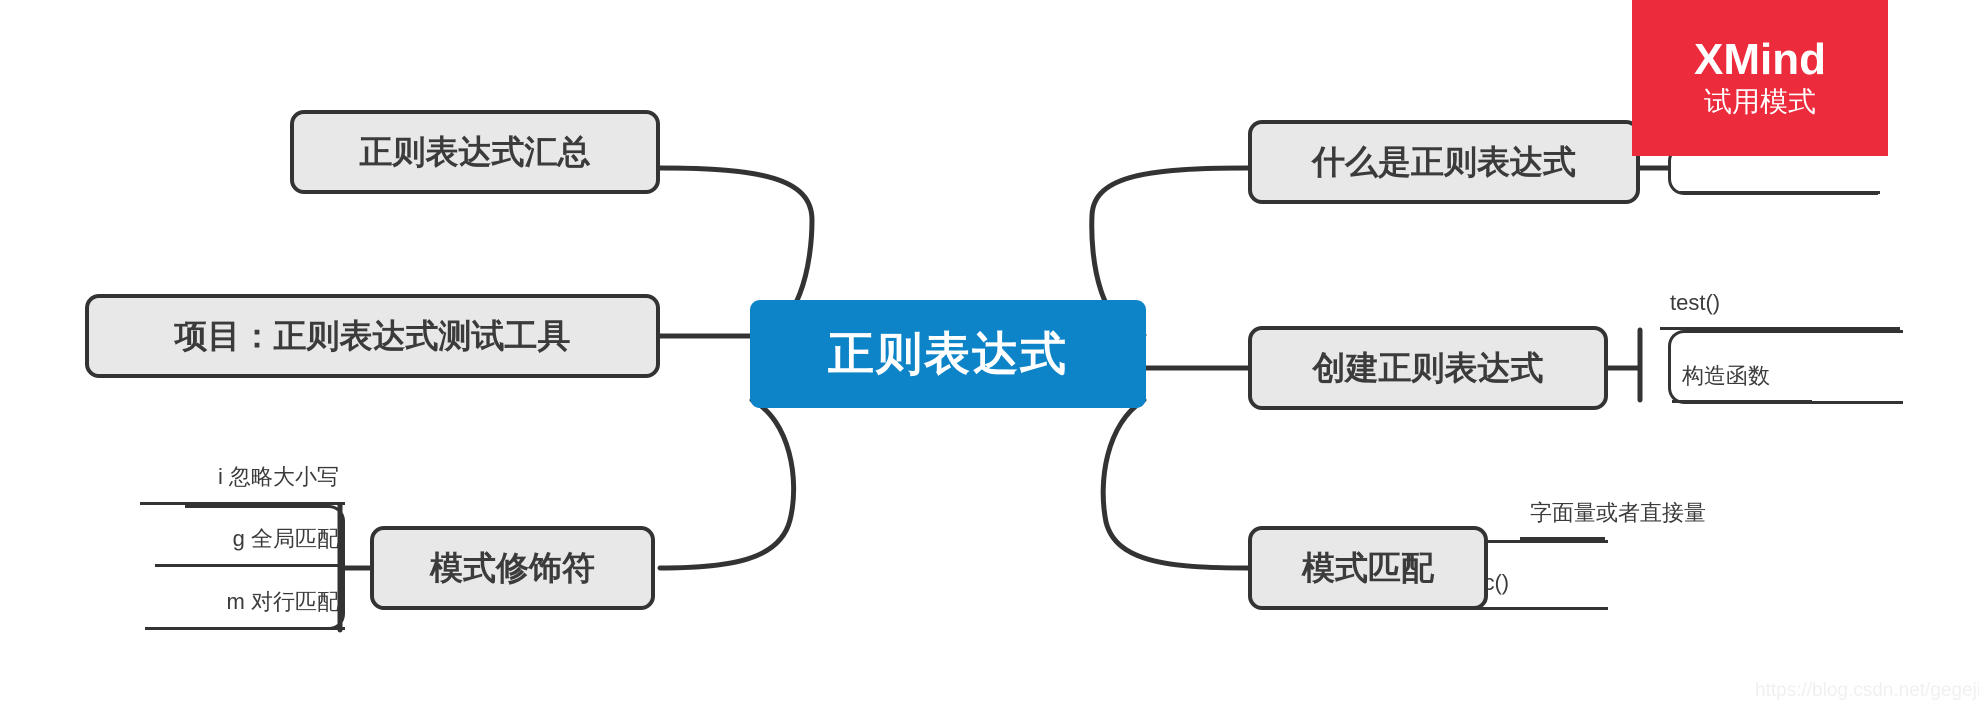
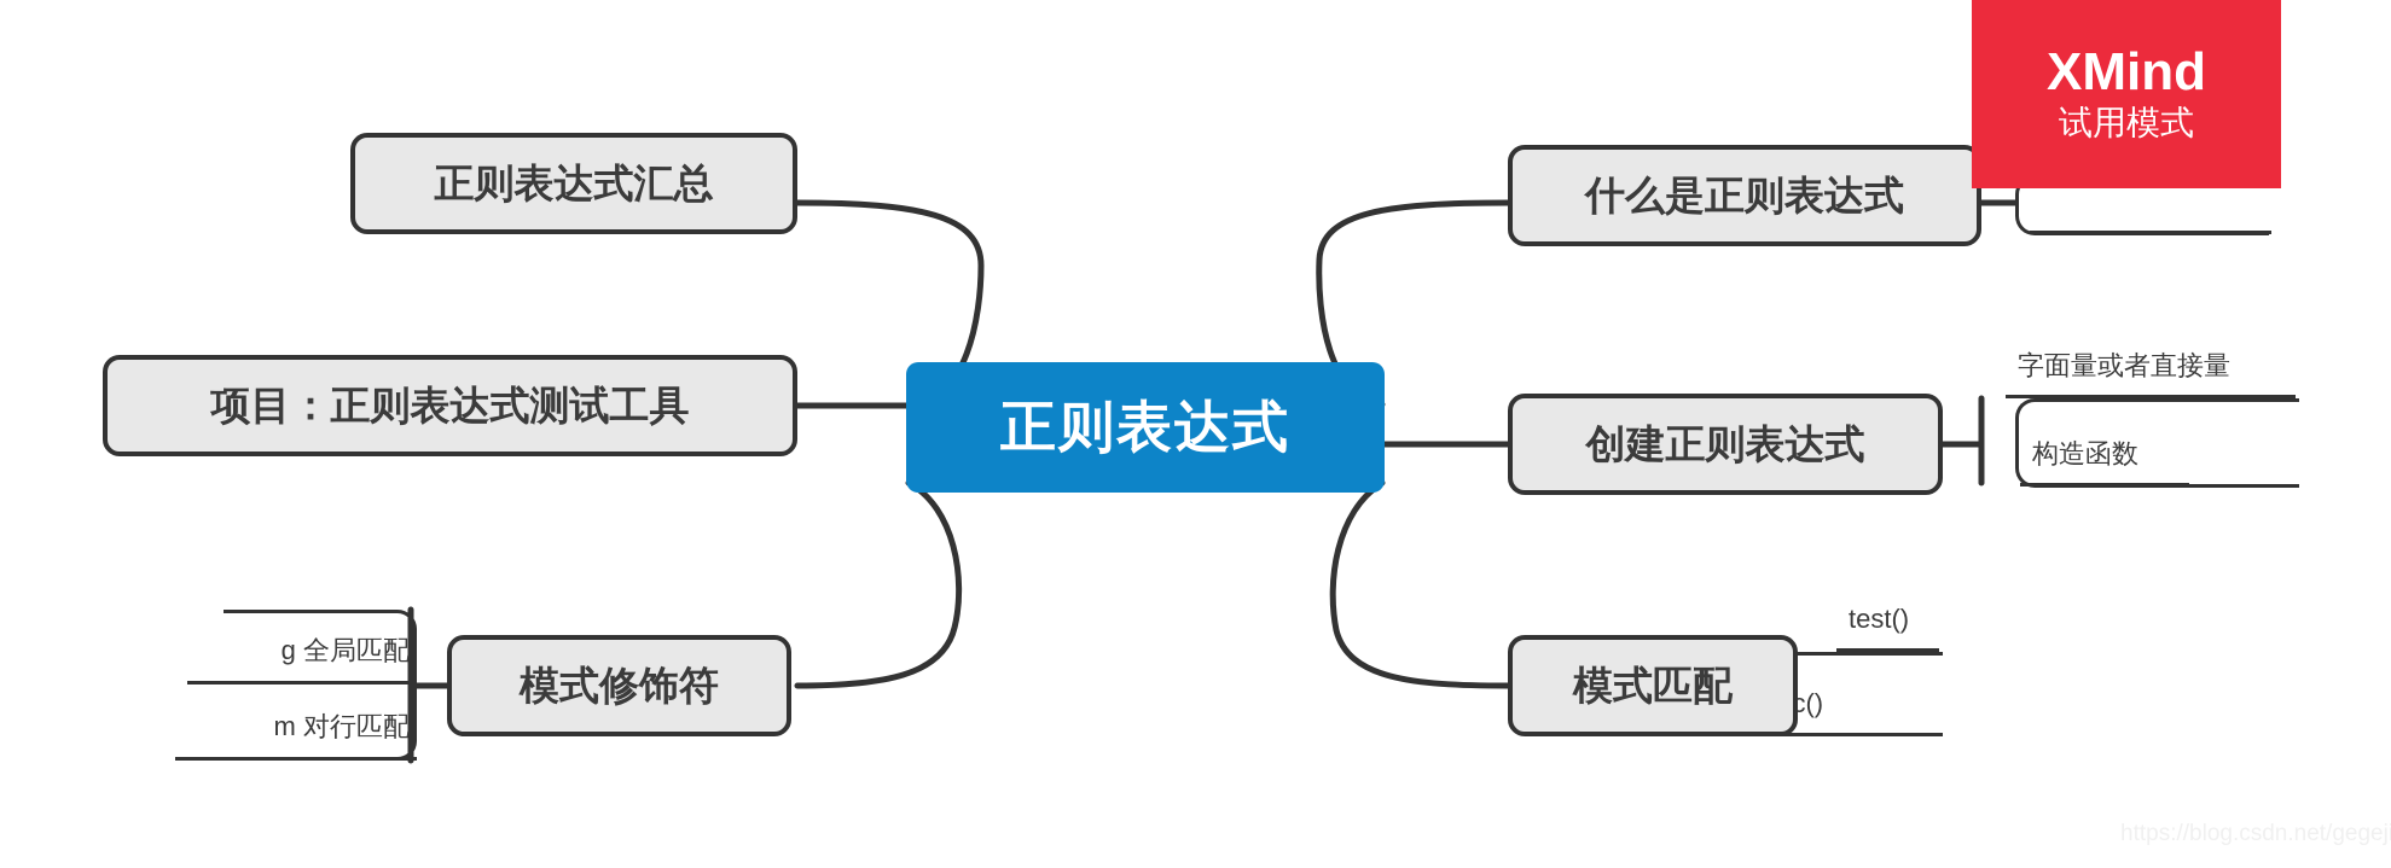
  正则表达式
  正则表达式汇总
  项目：正则表达式测试工具
  模式修饰符
- i 忽略大小写
  g 全局匹配
  m 对行匹配
  什么是正则表达式
  创建正则表达式
- test()
+ 字面量或者直接量
  构造函数
  模式匹配
- 字面量或者直接量
+ test()
  XMind
  试用模式
